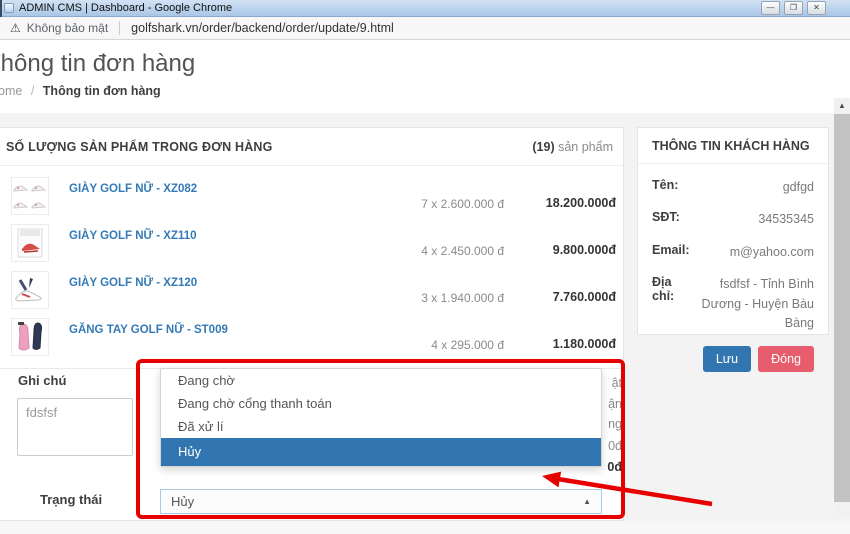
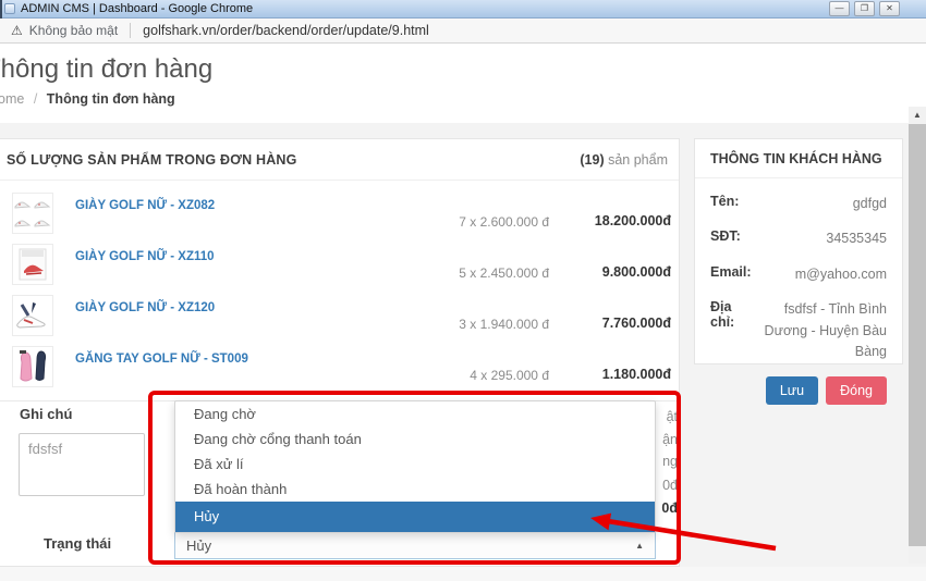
  ADMIN CMS | Dashboard - Google Chrome
  —
  ❐
  ✕
  ⚠
  Không bảo mật
  golfshark.vn/order/backend/order/update/9.html
  hông tin đơn hàng
  ome / Thông tin đơn hàng
  SỐ LƯỢNG SẢN PHẨM TRONG ĐƠN HÀNG
  (19) sản phẩm
  GIÀY GOLF NỮ - XZ082
  7 x 2.600.000 đ
  18.200.000đ
  GIÀY GOLF NỮ - XZ110
- 4 x 2.450.000 đ
+ 5 x 2.450.000 đ
  9.800.000đ
  GIÀY GOLF NỮ - XZ120
  3 x 1.940.000 đ
  7.760.000đ
  GĂNG TAY GOLF NỮ - ST009
  4 x 295.000 đ
  1.180.000đ
  Ghi chú
  fdsfsf
  Trạng thái
  ật
  ận
  ng
  0đ
  0đ
  Đang chờ
  Đang chờ cổng thanh toán
  Đã xử lí
+ Đã hoàn thành
  Hủy
  Hủy
  ▲
  THÔNG TIN KHÁCH HÀNG
  Tên:
  gdfgd
  SĐT:
  34535345
  Email:
  m@yahoo.com
  Địa chỉ:
  fsdfsf - Tỉnh Bình Dương - Huyện Bàu Bàng
  Lưu
  Đóng
  ▲
